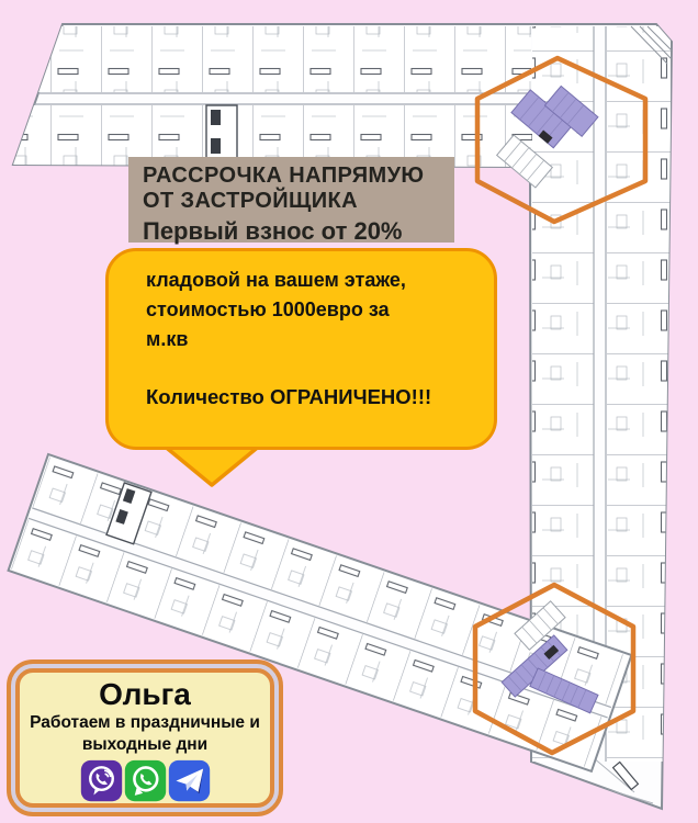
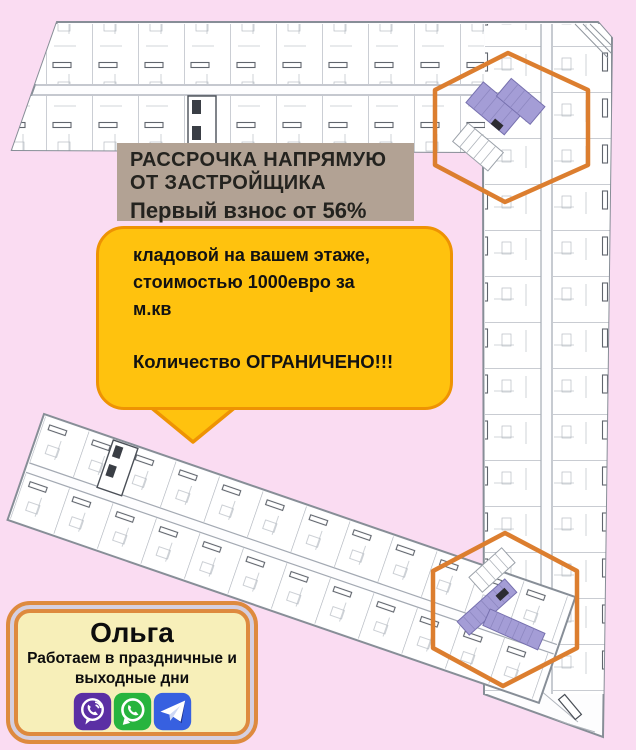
  РАССРОЧКА НАПРЯМУЮ
  ОТ ЗАСТРОЙЩИКА
- Первый взнос от 20%
+ Первый взнос от 56%
  кладовой на вашем этаже,
  стоимостью 1000евро за
  м.кв
  Количество ОГРАНИЧЕНО!!!
  Ольга
  Работаем в праздничные и
  выходные дни
